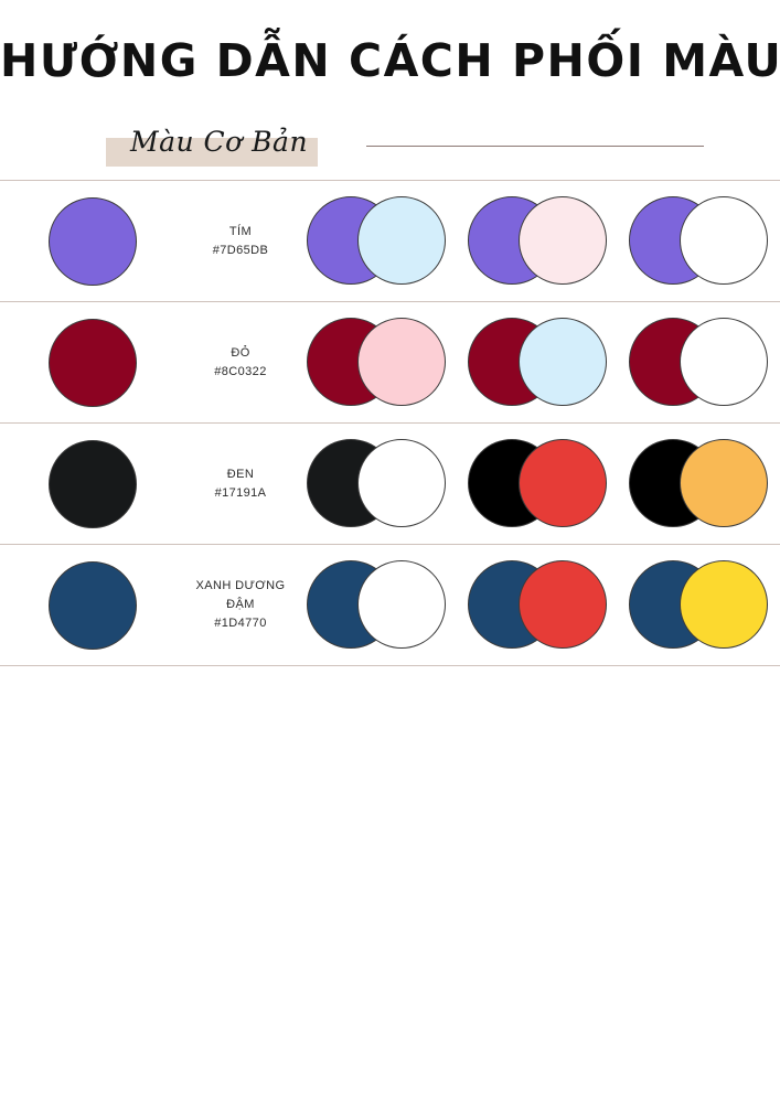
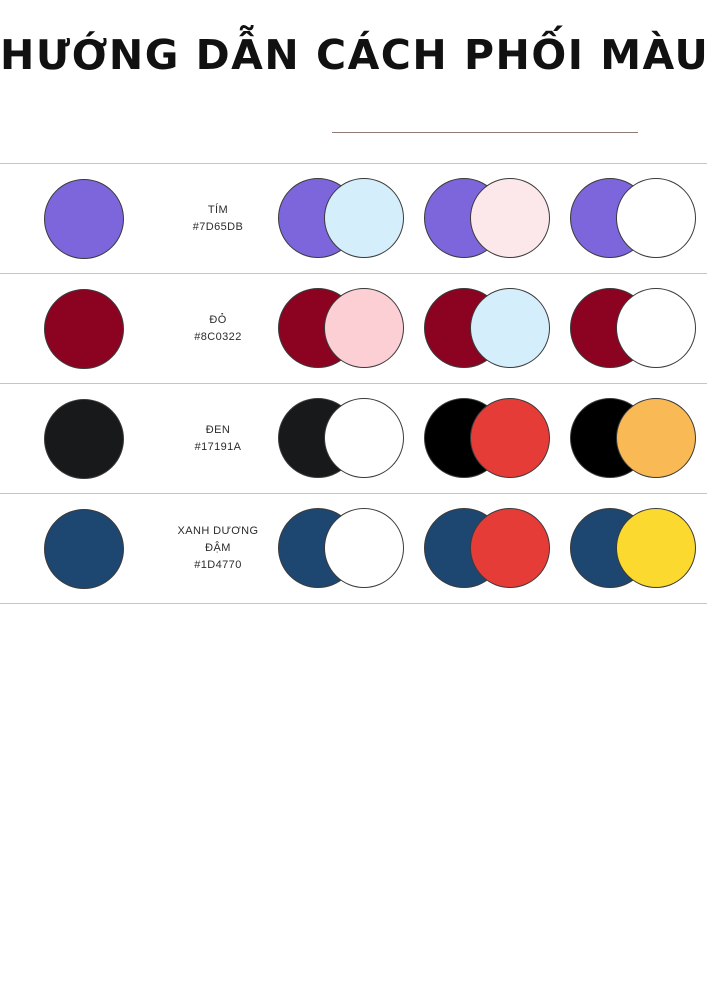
  HƯỚNG DẪN CÁCH PHỐI MÀU
- Màu Cơ Bản
  TÍM
  #7D65DB
  ĐỎ
  #8C0322
  ĐEN
  #17191A
  XANH DƯƠNG ĐẬM
  #1D4770
